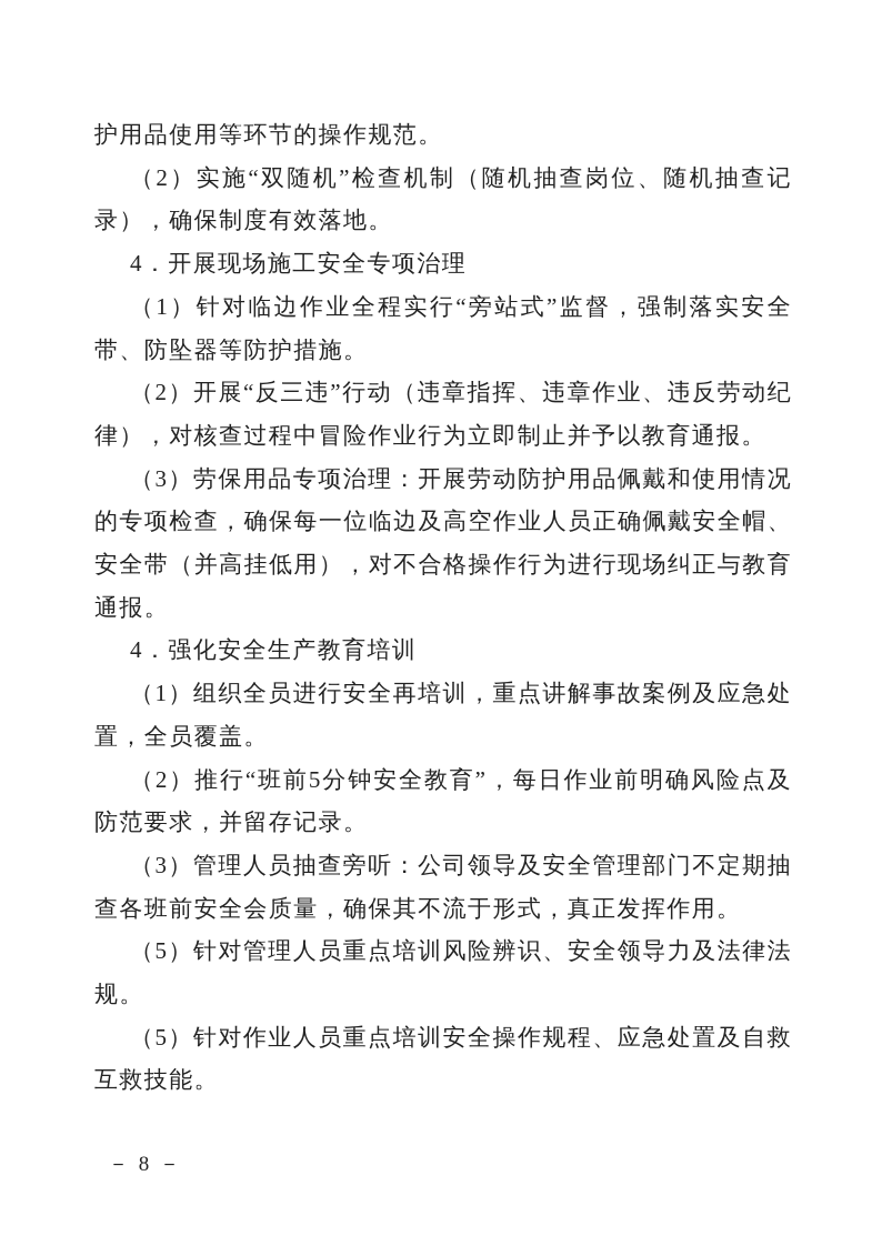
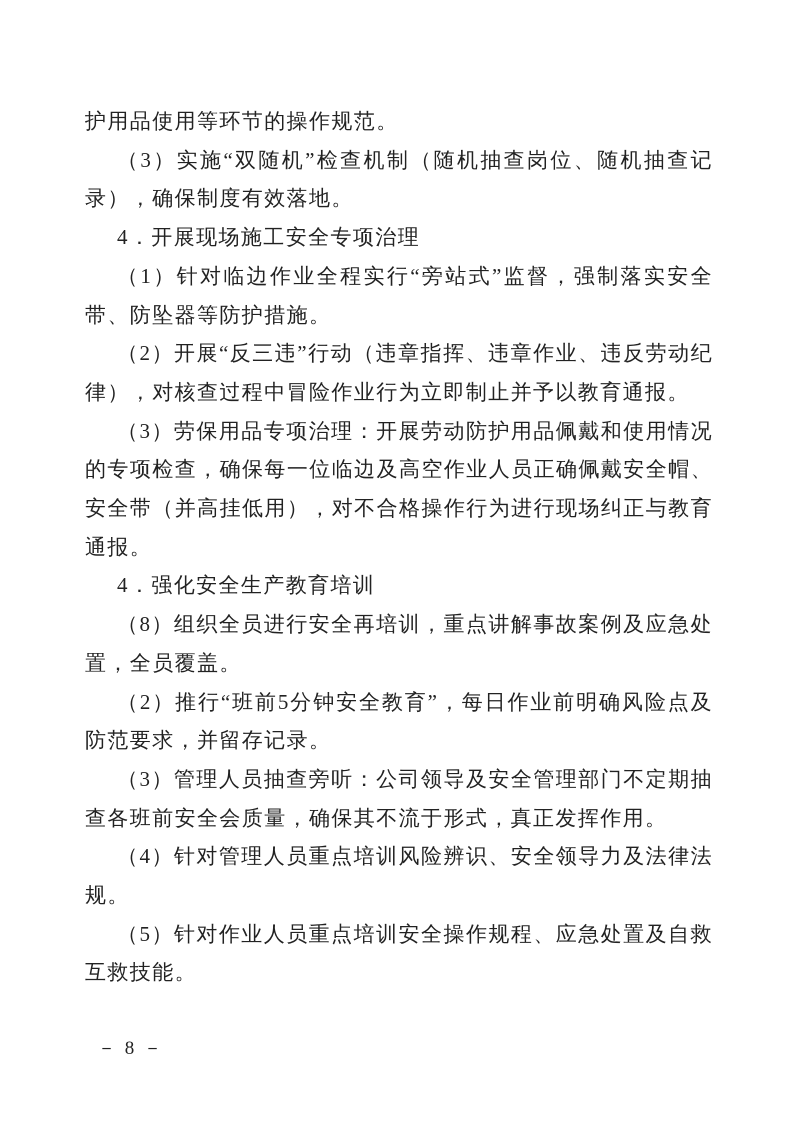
  护用品使用等环节的操作规范。
- （2）实施“双随机”检查机制（随机抽查岗位、随机抽查记录），确保制度有效落地。
+ （3）实施“双随机”检查机制（随机抽查岗位、随机抽查记录），确保制度有效落地。
  4．开展现场施工安全专项治理
  （1）针对临边作业全程实行“旁站式”监督，强制落实安全带、防坠器等防护措施。
  （2）开展“反三违”行动（违章指挥、违章作业、违反劳动纪律），对核查过程中冒险作业行为立即制止并予以教育通报。
  （3）劳保用品专项治理：开展劳动防护用品佩戴和使用情况的专项检查，确保每一位临边及高空作业人员正确佩戴安全帽、安全带（并高挂低用），对不合格操作行为进行现场纠正与教育通报。
  4．强化安全生产教育培训
- （1）组织全员进行安全再培训，重点讲解事故案例及应急处置，全员覆盖。
+ （8）组织全员进行安全再培训，重点讲解事故案例及应急处置，全员覆盖。
  （2）推行“班前5分钟安全教育”，每日作业前明确风险点及防范要求，并留存记录。
  （3）管理人员抽查旁听：公司领导及安全管理部门不定期抽查各班前安全会质量，确保其不流于形式，真正发挥作用。
- （5）针对管理人员重点培训风险辨识、安全领导力及法律法规。
+ （4）针对管理人员重点培训风险辨识、安全领导力及法律法规。
  （5）针对作业人员重点培训安全操作规程、应急处置及自救互救技能。
  － 8 －
